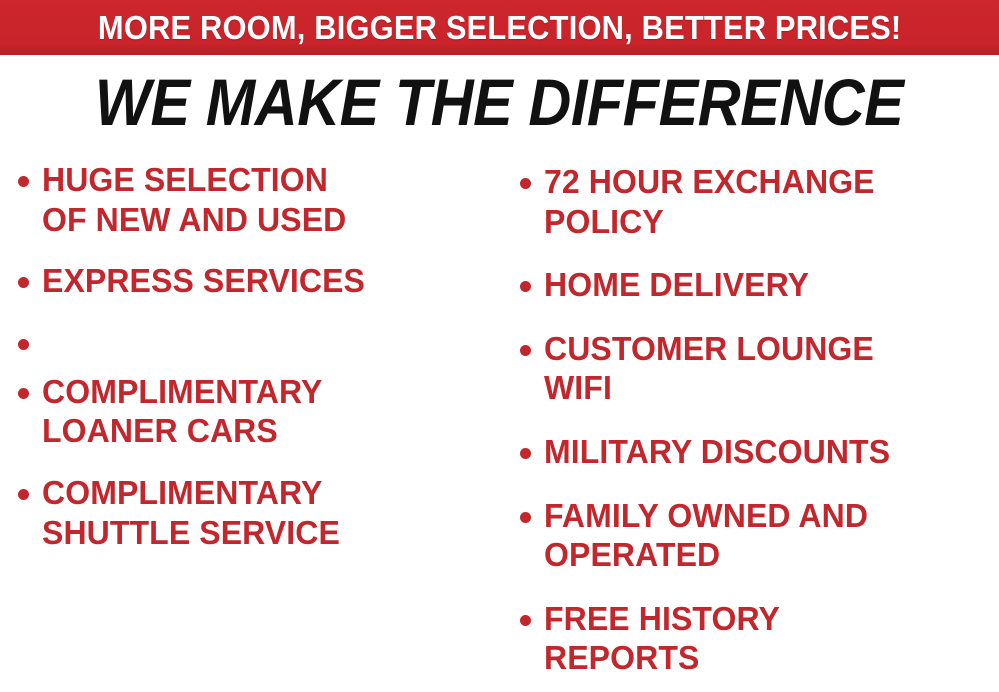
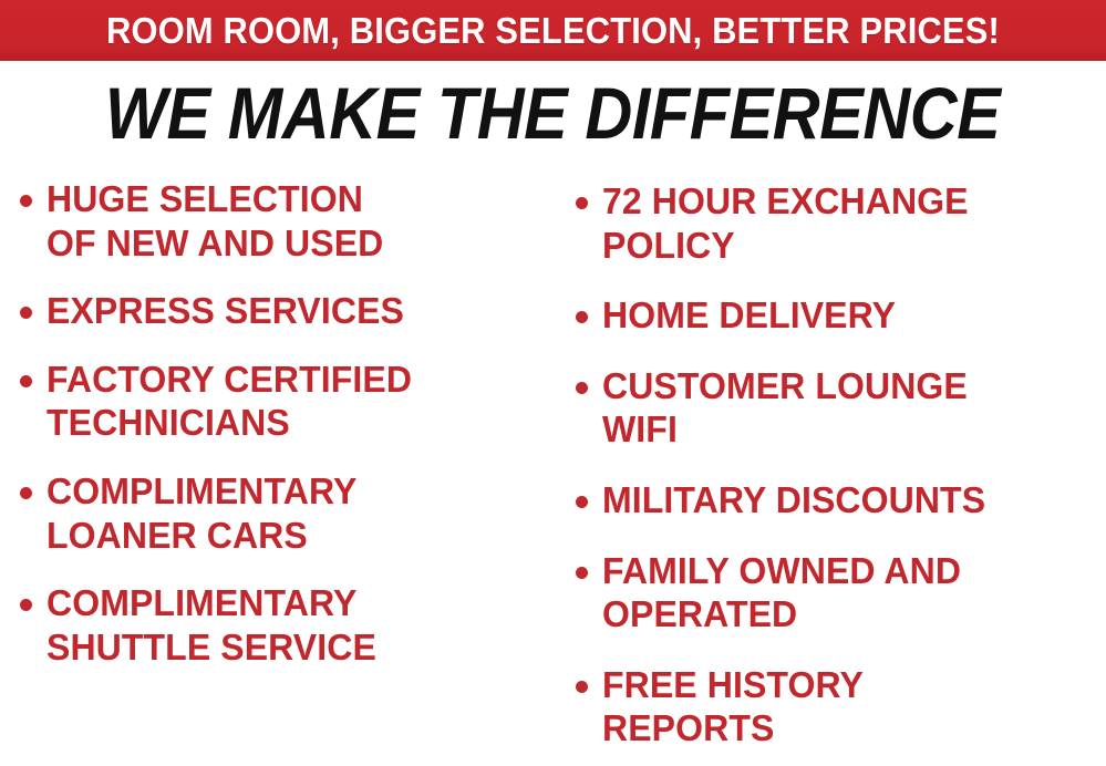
- MORE ROOM, BIGGER SELECTION, BETTER PRICES!
+ ROOM ROOM, BIGGER SELECTION, BETTER PRICES!
  WE MAKE THE DIFFERENCE
  HUGE SELECTION
  OF NEW AND USED
  EXPRESS SERVICES
+ FACTORY CERTIFIED
+ TECHNICIANS
  COMPLIMENTARY
  LOANER CARS
  COMPLIMENTARY
  SHUTTLE SERVICE
  72 HOUR EXCHANGE
  POLICY
  HOME DELIVERY
  CUSTOMER LOUNGE
  WIFI
  MILITARY DISCOUNTS
  FAMILY OWNED AND
  OPERATED
  FREE HISTORY
  REPORTS
